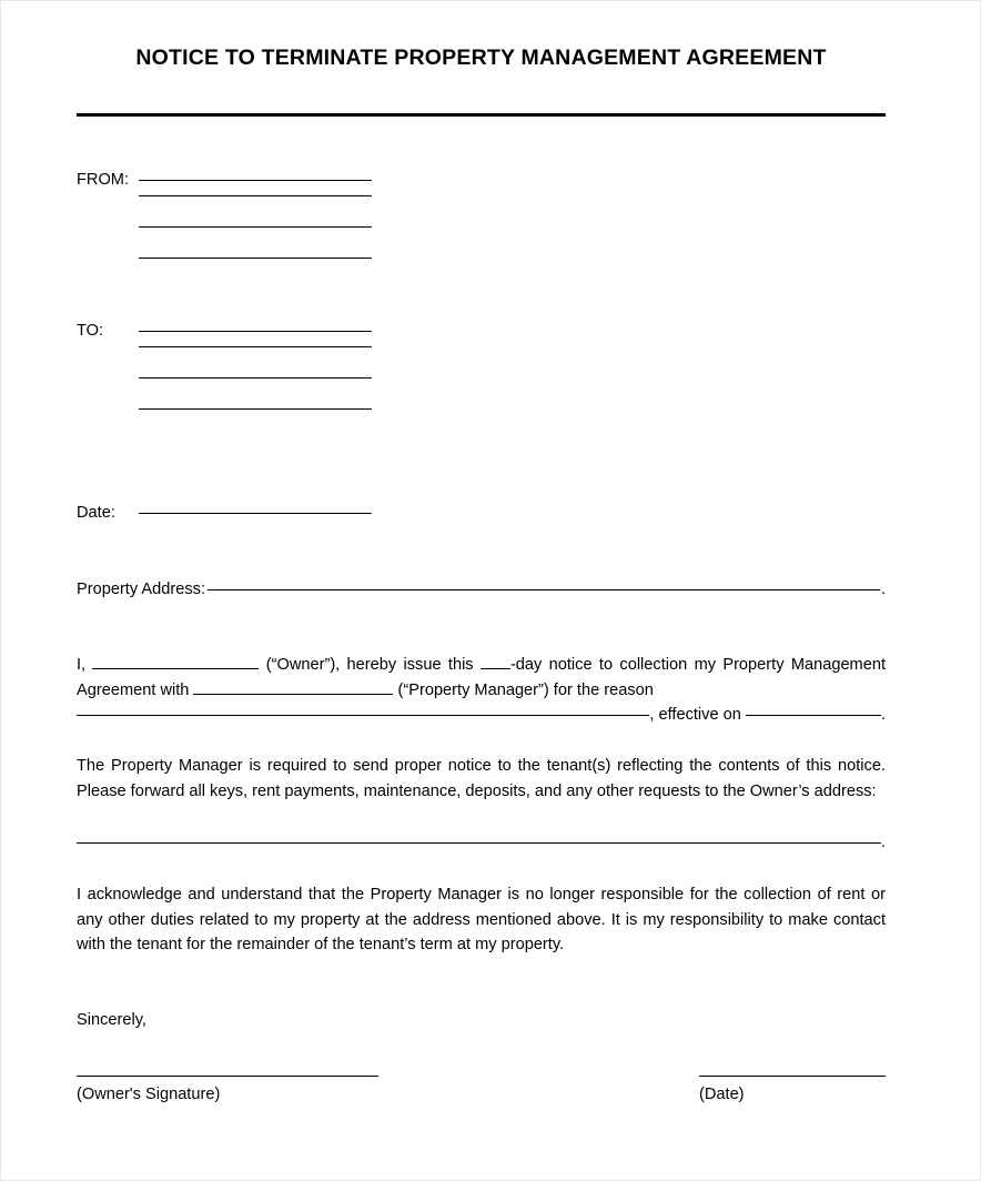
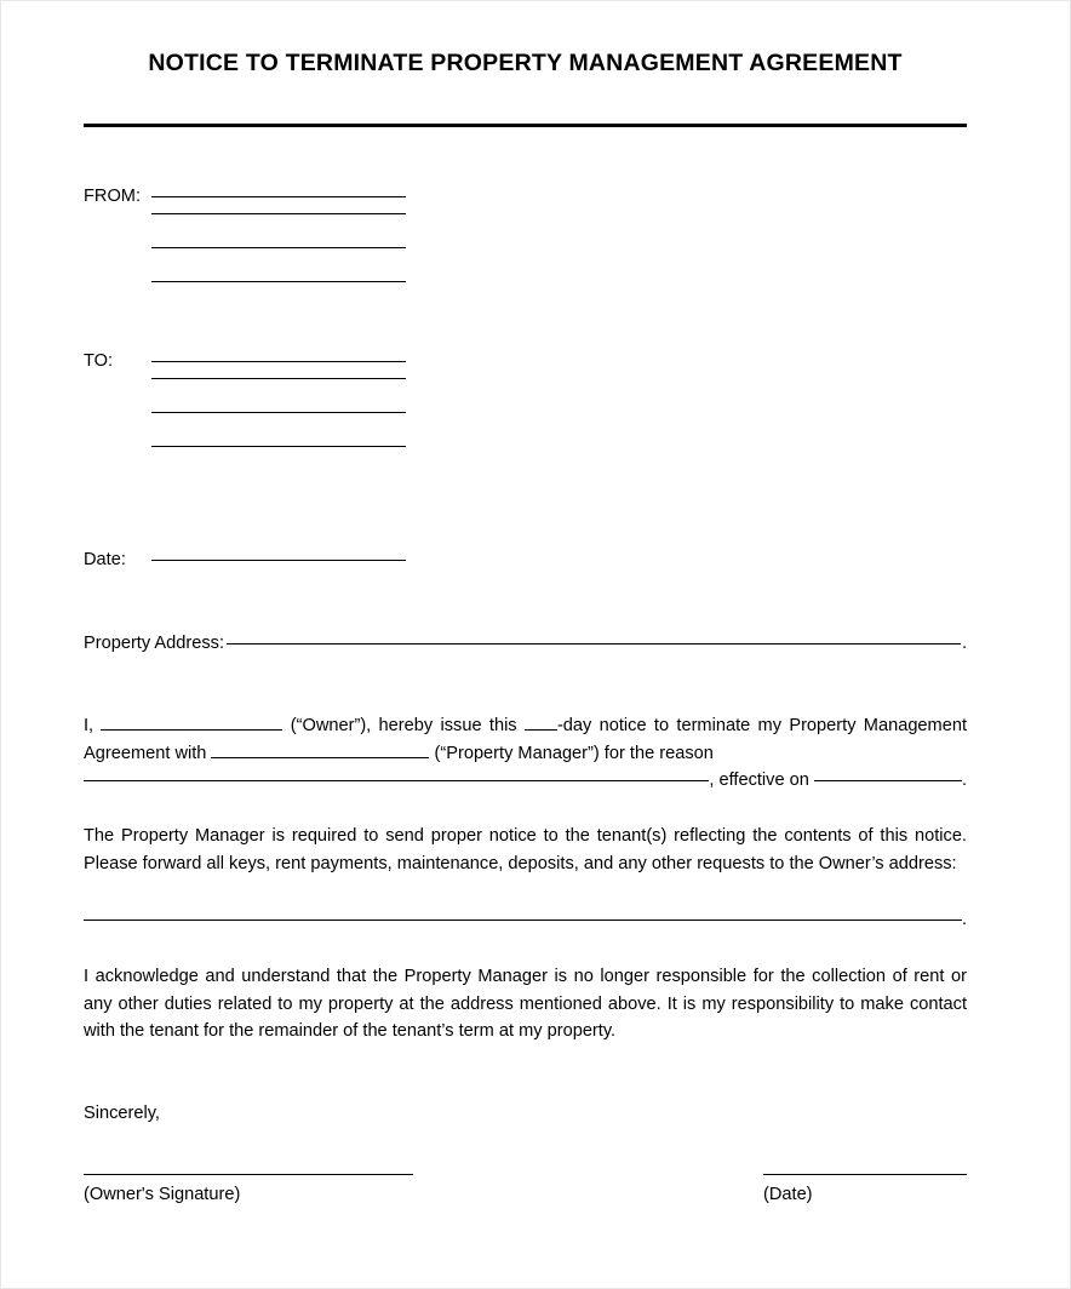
  NOTICE TO TERMINATE PROPERTY MANAGEMENT AGREEMENT
  FROM:
  TO:
  Date:
  Property Address:
  .
- I, (“Owner”), hereby issue this -day notice to collection my Property Management Agreement with (“Property Manager”) for the reason
+ I, (“Owner”), hereby issue this -day notice to terminate my Property Management Agreement with (“Property Manager”) for the reason
  , effective on
  .
  The Property Manager is required to send proper notice to the tenant(s) reflecting the contents of this notice. Please forward all keys, rent payments, maintenance, deposits, and any other requests to the Owner’s address:
  .
  I acknowledge and understand that the Property Manager is no longer responsible for the collection of rent or any other duties related to my property at the address mentioned above. It is my responsibility to make contact with the tenant for the remainder of the tenant’s term at my property.
  Sincerely,
  (Owner's Signature)
  (Date)
